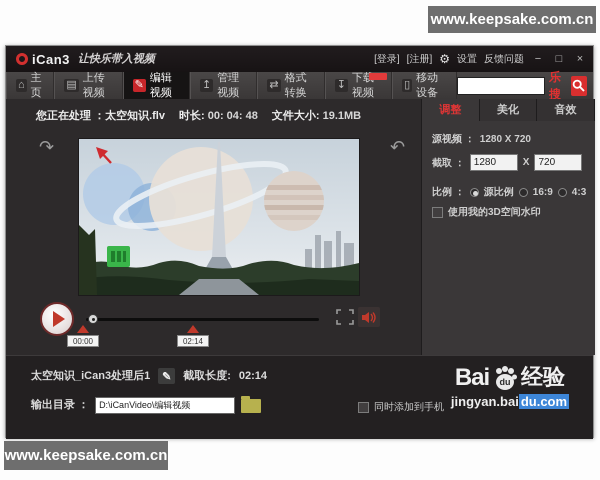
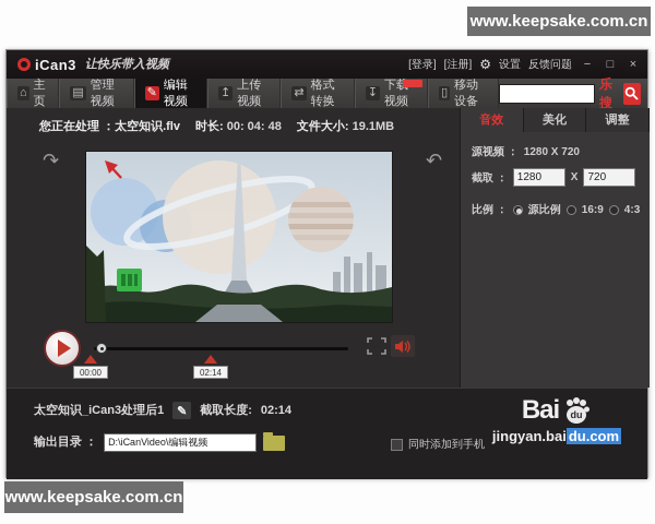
  www.keepsake.com.cn
  iCan3
  让快乐带入视频
  [登录]
  [注册]
  ⚙
  设置
  反馈问题
  −
  □
  ×
  ⌂
  主页
  ▤
- 上传视频
+ 管理视频
  ✎
  编辑视频
  ↥
- 管理视频
+ 上传视频
  ⇄
  格式转换
  ↧
  下视频
  ▯
  移动设备
  乐搜
  您正在处理 ：太空知识.flv
  时长: 00: 04: 48
  文件大小: 19.1MB
  ↷
  ↶
  00:00
  02:14
- 调整
+ 音效
  美化
- 音效
+ 调整
  源视频 ：
  1280 X 720
  截取 ：
  1280
  X
  720
  比例 ：
  源比例
  16:9
  4:3
- 使用我的3D空间水印
  太空知识_iCan3处理后1
  ✎
  截取长度:
  02:14
  输出目录 ：
  D:\iCanVideo\编辑视频
  同时添加到手机
  Bai
  du
- 经验
  jingyan.bai du.com
  www.keepsake.com.cn
